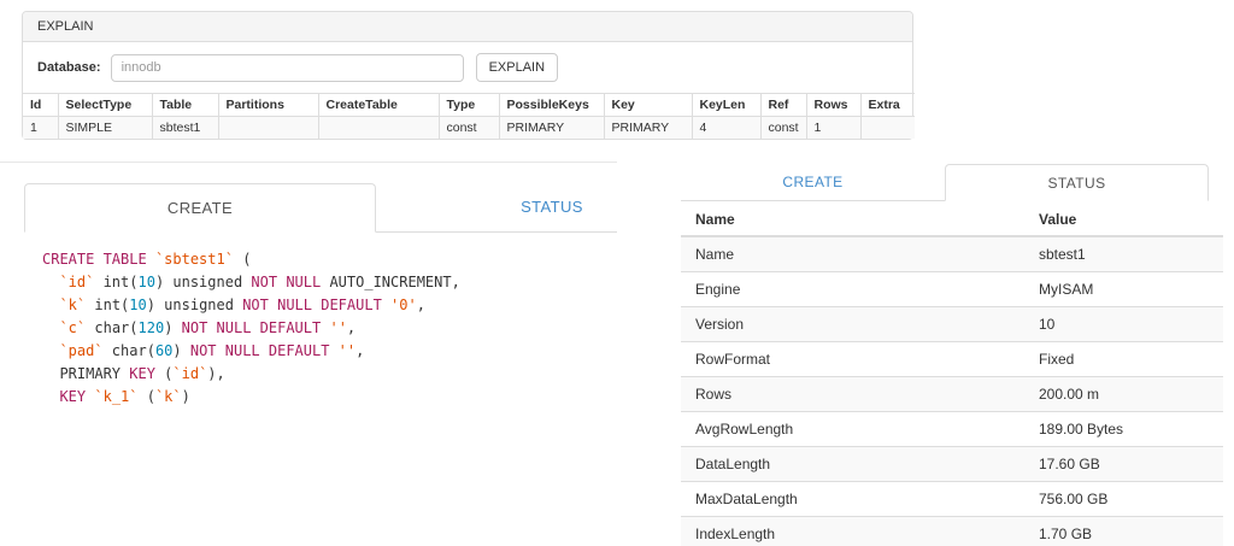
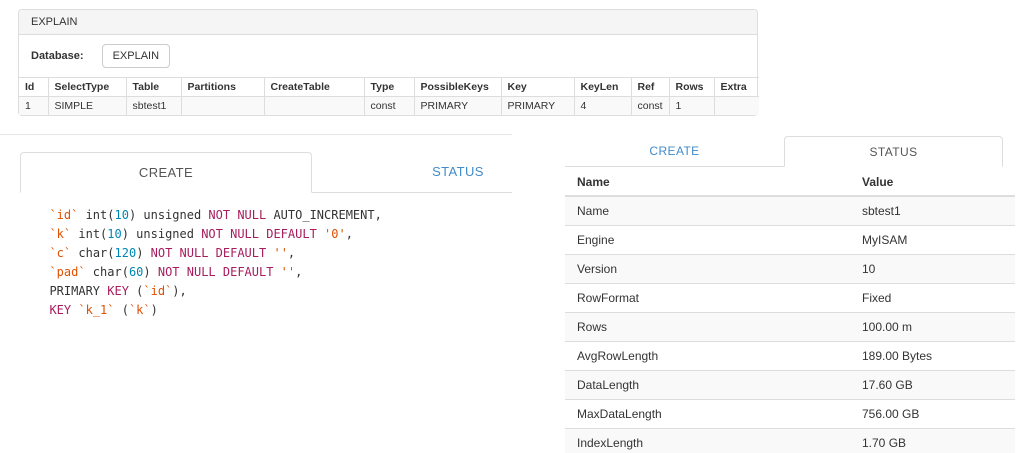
  EXPLAIN
  Database:
- innodb
  EXPLAIN
  Id	SelectType	Table	Partitions	CreateTable	Type	PossibleKeys	Key	KeyLen	Ref	Rows	Extra
  1	SIMPLE	sbtest1			const	PRIMARY	PRIMARY	4	const	1
  CREATE
  STATUS
- CREATE TABLE `sbtest1` (
  `id` int(10) unsigned NOT NULL AUTO_INCREMENT,
  `k` int(10) unsigned NOT NULL DEFAULT '0',
  `c` char(120) NOT NULL DEFAULT '',
  `pad` char(60) NOT NULL DEFAULT '',
  PRIMARY KEY (`id`),
  KEY `k_1` (`k`)
  CREATE
  STATUS
  Name	Value
  Name	sbtest1
  Engine	MyISAM
  Version	10
  RowFormat	Fixed
- Rows	200.00 m
+ Rows	100.00 m
  AvgRowLength	189.00 Bytes
  DataLength	17.60 GB
  MaxDataLength	756.00 GB
  IndexLength	1.70 GB
